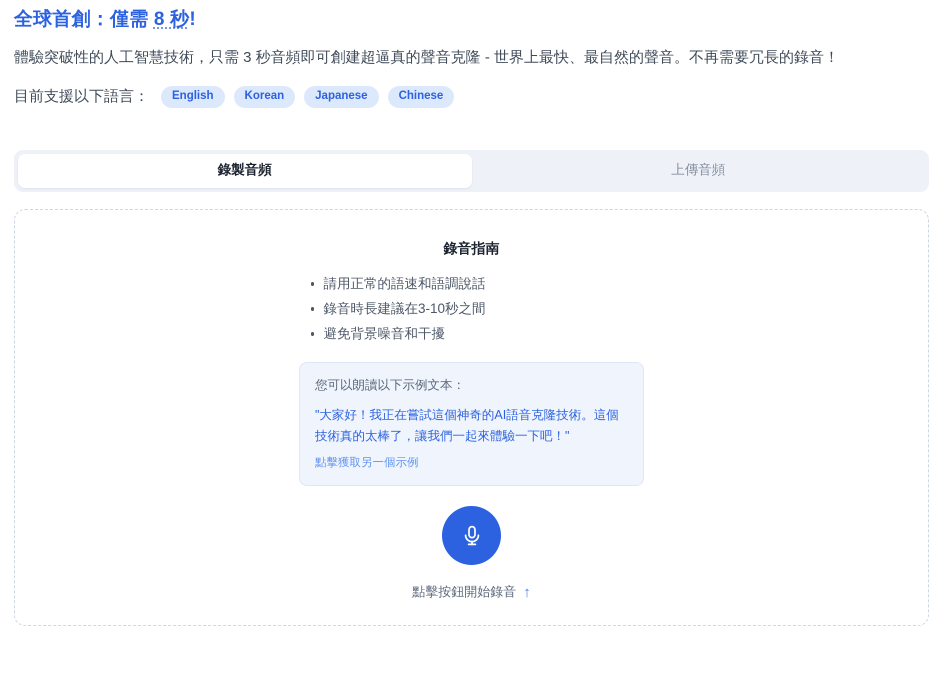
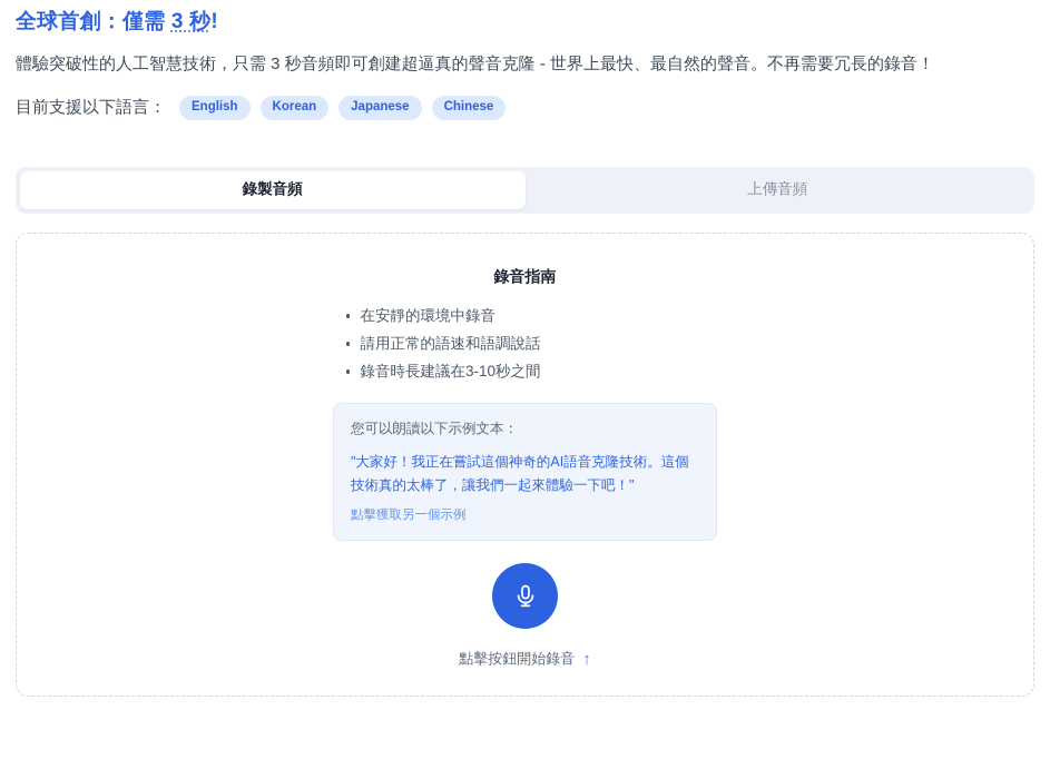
- 全球首創：僅需 8 秒!
+ 全球首創：僅需 3 秒!
  體驗突破性的人工智慧技術，只需 3 秒音頻即可創建超逼真的聲音克隆 - 世界上最快、最自然的聲音。不再需要冗長的錄音！
  目前支援以下語言：
  English
  Korean
  Japanese
  Chinese
  錄製音頻
  上傳音頻
  錄音指南
+ 在安靜的環境中錄音
  請用正常的語速和語調說話
  錄音時長建議在3-10秒之間
- 避免背景噪音和干擾
  您可以朗讀以下示例文本：
  "大家好！我正在嘗試這個神奇的AI語音克隆技術。這個技術真的太棒了，讓我們一起來體驗一下吧！"
  點擊獲取另一個示例
  點擊按鈕開始錄音
  ↑
